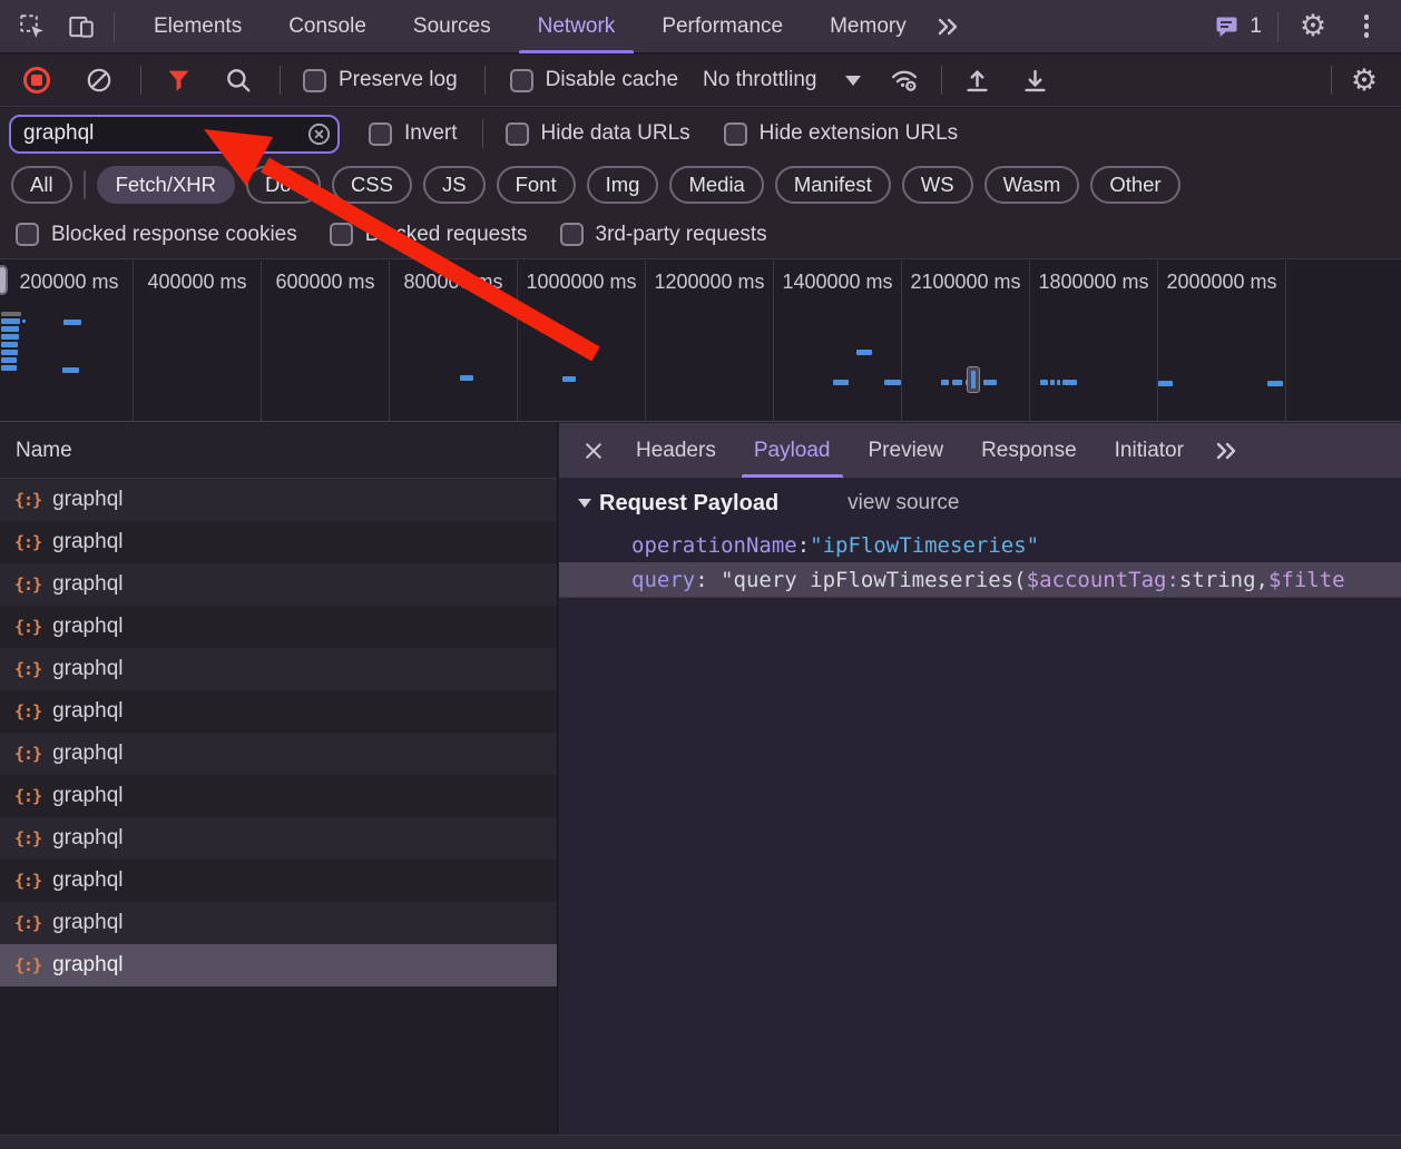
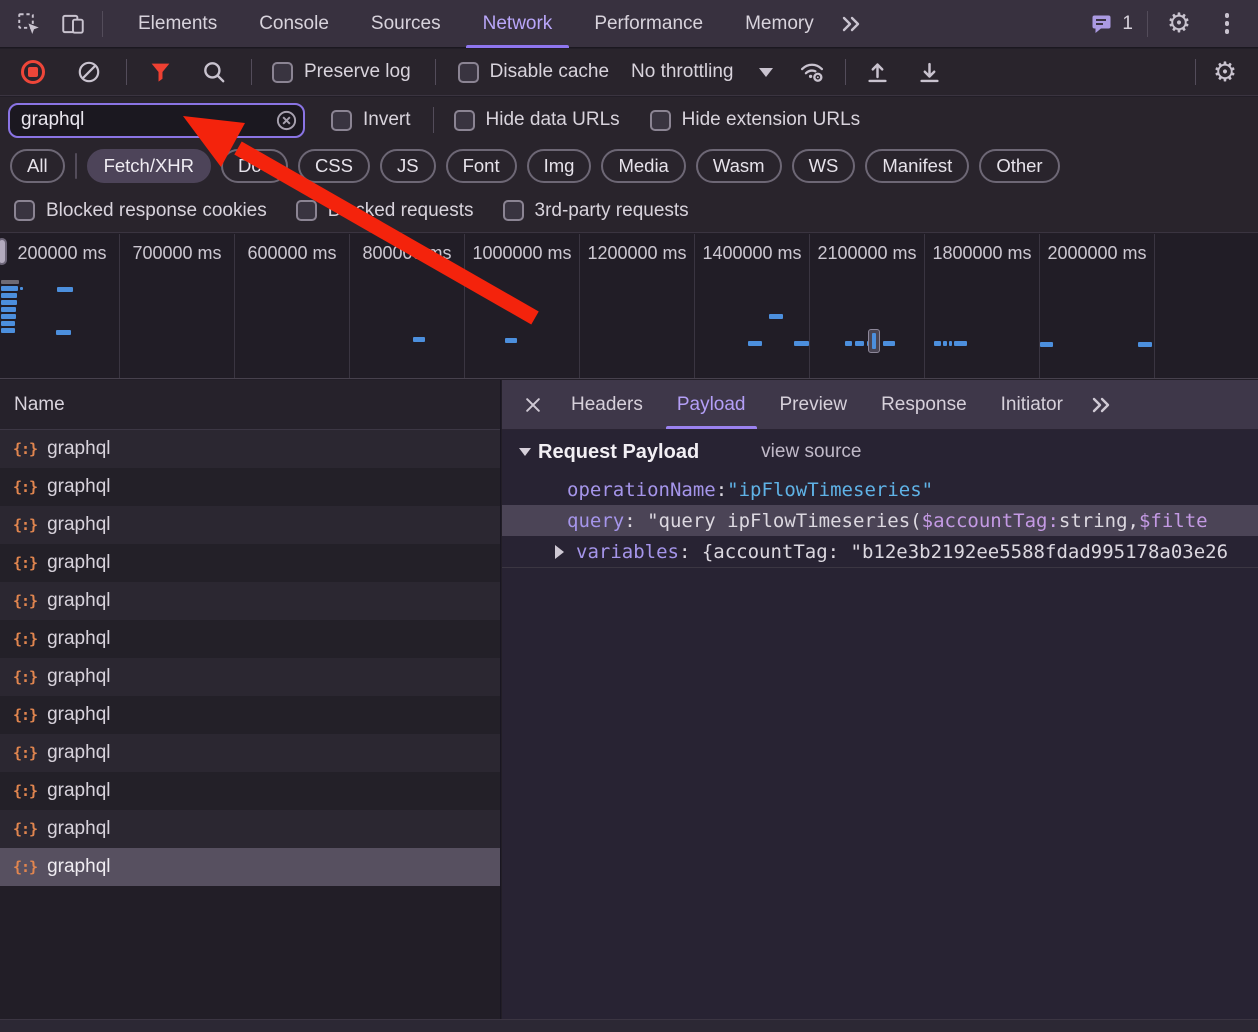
  Elements
  Console
  Sources
  Network
  Performance
  Memory
  1
  ⚙
  Preserve log
  Disable cache
  No throttling
  ⚙
  graphql
  Invert
  Hide data URLs
  Hide extension URLs
  All
  Fetch/XHR
  CSS
  JS
  Font
  Img
  Media
- Manifest
+ Wasm
  WS
- Wasm
+ Manifest
  Other
  Blocked response cookies
  ked requests
  3rd-party requests
  200000 ms
- 400000 ms
+ 700000 ms
  600000 ms
  1000000 ms
  1200000 ms
  1400000 ms
  2100000 ms
  1800000 ms
  2000000 ms
  Name
  {:}
  graphql
  {:}
  graphql
  {:}
  graphql
  {:}
  graphql
  {:}
  graphql
  {:}
  graphql
  {:}
  graphql
  {:}
  graphql
  {:}
  graphql
  {:}
  graphql
  {:}
  graphql
  {:}
  graphql
  Headers
  Payload
  Preview
  Response
  Initiator
  Request Payload
  view source
  operationName
  :
  "ipFlowTimeseries"
  query
  : "query ipFlowTimeseries(
  $accountTag:
  string,
  $filte
+ variables
+ : {accountTag: "b12e3b2192ee5588fdad995178a03e26
